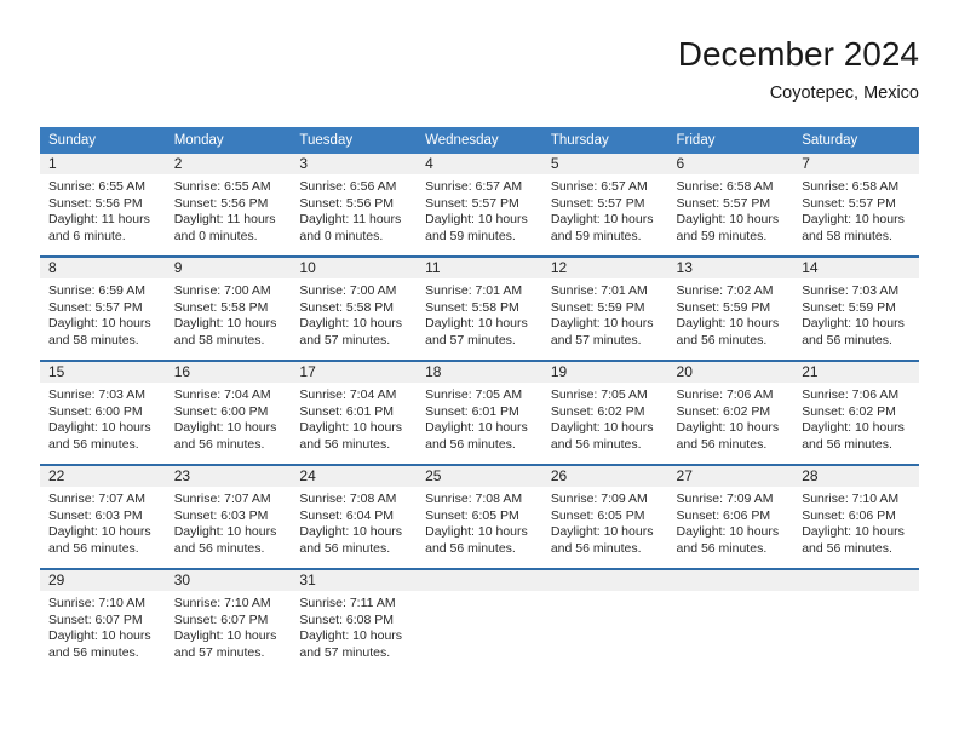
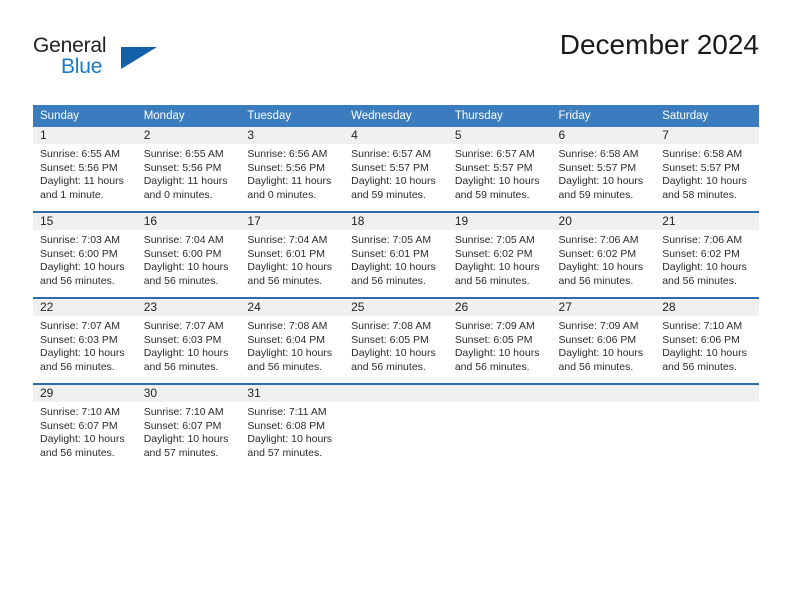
+ General
+ Blue
  December 2024
- Coyotepec, Mexico
  Sunday	Monday	Tuesday	Wednesday	Thursday	Friday	Saturday
- 1Sunrise: 6:55 AMSunset: 5:56 PMDaylight: 11 hoursand 6 minute.	2Sunrise: 6:55 AMSunset: 5:56 PMDaylight: 11 hoursand 0 minutes.	3Sunrise: 6:56 AMSunset: 5:56 PMDaylight: 11 hoursand 0 minutes.	4Sunrise: 6:57 AMSunset: 5:57 PMDaylight: 10 hoursand 59 minutes.	5Sunrise: 6:57 AMSunset: 5:57 PMDaylight: 10 hoursand 59 minutes.	6Sunrise: 6:58 AMSunset: 5:57 PMDaylight: 10 hoursand 59 minutes.	7Sunrise: 6:58 AMSunset: 5:57 PMDaylight: 10 hoursand 58 minutes.
+ 1Sunrise: 6:55 AMSunset: 5:56 PMDaylight: 11 hoursand 1 minute.	2Sunrise: 6:55 AMSunset: 5:56 PMDaylight: 11 hoursand 0 minutes.	3Sunrise: 6:56 AMSunset: 5:56 PMDaylight: 11 hoursand 0 minutes.	4Sunrise: 6:57 AMSunset: 5:57 PMDaylight: 10 hoursand 59 minutes.	5Sunrise: 6:57 AMSunset: 5:57 PMDaylight: 10 hoursand 59 minutes.	6Sunrise: 6:58 AMSunset: 5:57 PMDaylight: 10 hoursand 59 minutes.	7Sunrise: 6:58 AMSunset: 5:57 PMDaylight: 10 hoursand 58 minutes.
- 8Sunrise: 6:59 AMSunset: 5:57 PMDaylight: 10 hoursand 58 minutes.	9Sunrise: 7:00 AMSunset: 5:58 PMDaylight: 10 hoursand 58 minutes.	10Sunrise: 7:00 AMSunset: 5:58 PMDaylight: 10 hoursand 57 minutes.	11Sunrise: 7:01 AMSunset: 5:58 PMDaylight: 10 hoursand 57 minutes.	12Sunrise: 7:01 AMSunset: 5:59 PMDaylight: 10 hoursand 57 minutes.	13Sunrise: 7:02 AMSunset: 5:59 PMDaylight: 10 hoursand 56 minutes.	14Sunrise: 7:03 AMSunset: 5:59 PMDaylight: 10 hoursand 56 minutes.
  15Sunrise: 7:03 AMSunset: 6:00 PMDaylight: 10 hoursand 56 minutes.	16Sunrise: 7:04 AMSunset: 6:00 PMDaylight: 10 hoursand 56 minutes.	17Sunrise: 7:04 AMSunset: 6:01 PMDaylight: 10 hoursand 56 minutes.	18Sunrise: 7:05 AMSunset: 6:01 PMDaylight: 10 hoursand 56 minutes.	19Sunrise: 7:05 AMSunset: 6:02 PMDaylight: 10 hoursand 56 minutes.	20Sunrise: 7:06 AMSunset: 6:02 PMDaylight: 10 hoursand 56 minutes.	21Sunrise: 7:06 AMSunset: 6:02 PMDaylight: 10 hoursand 56 minutes.
  22Sunrise: 7:07 AMSunset: 6:03 PMDaylight: 10 hoursand 56 minutes.	23Sunrise: 7:07 AMSunset: 6:03 PMDaylight: 10 hoursand 56 minutes.	24Sunrise: 7:08 AMSunset: 6:04 PMDaylight: 10 hoursand 56 minutes.	25Sunrise: 7:08 AMSunset: 6:05 PMDaylight: 10 hoursand 56 minutes.	26Sunrise: 7:09 AMSunset: 6:05 PMDaylight: 10 hoursand 56 minutes.	27Sunrise: 7:09 AMSunset: 6:06 PMDaylight: 10 hoursand 56 minutes.	28Sunrise: 7:10 AMSunset: 6:06 PMDaylight: 10 hoursand 56 minutes.
  29Sunrise: 7:10 AMSunset: 6:07 PMDaylight: 10 hoursand 56 minutes.	30Sunrise: 7:10 AMSunset: 6:07 PMDaylight: 10 hoursand 57 minutes.	31Sunrise: 7:11 AMSunset: 6:08 PMDaylight: 10 hoursand 57 minutes.
